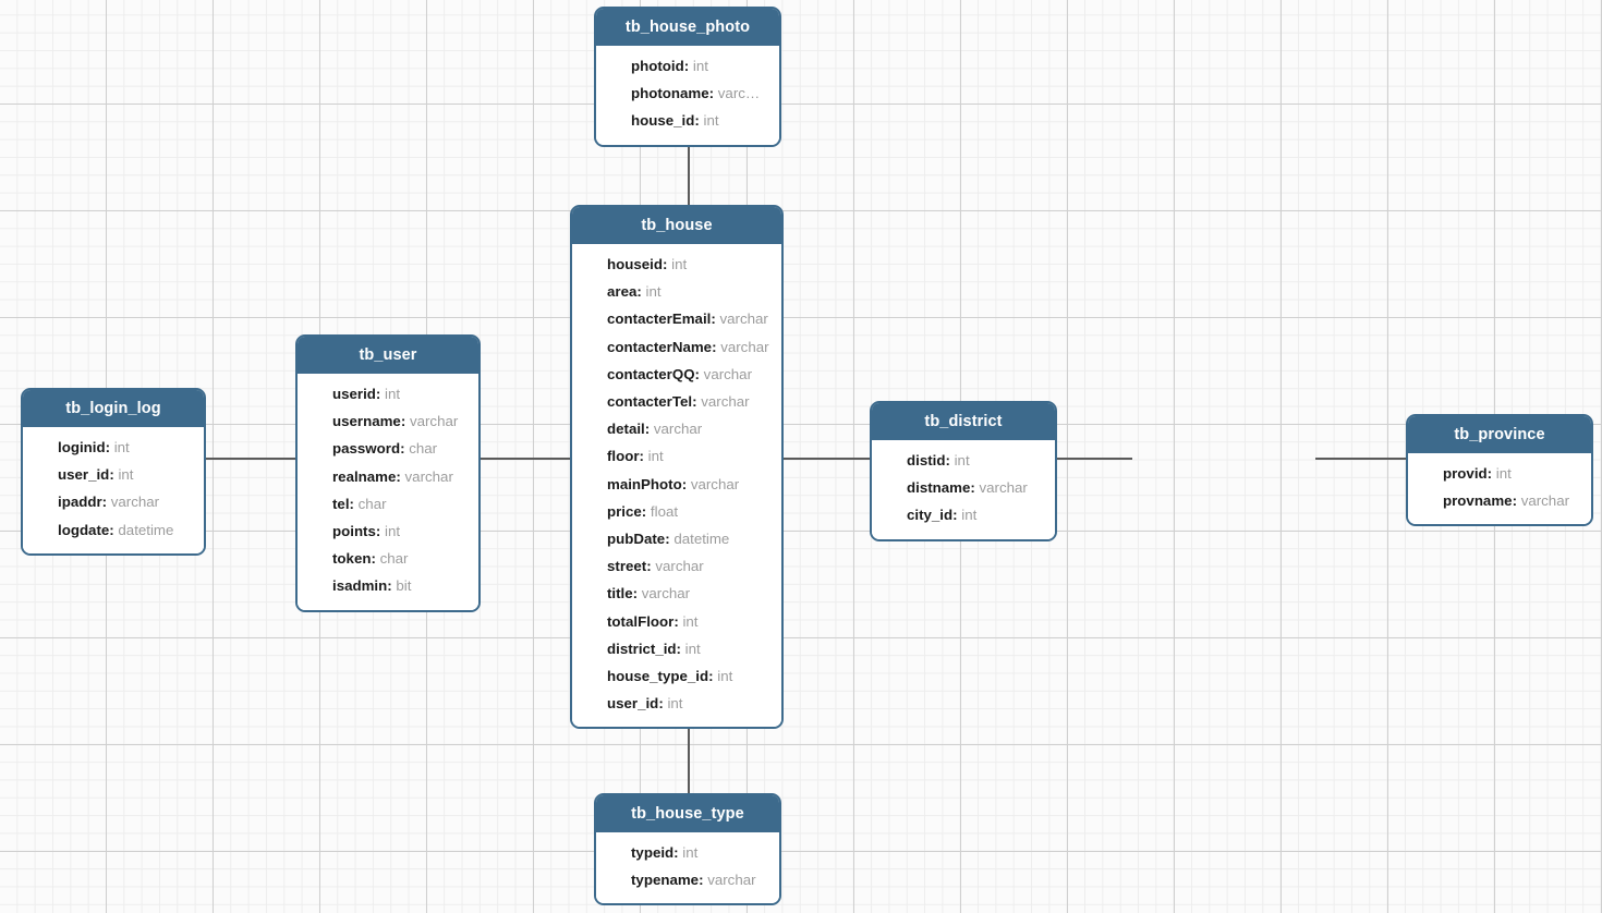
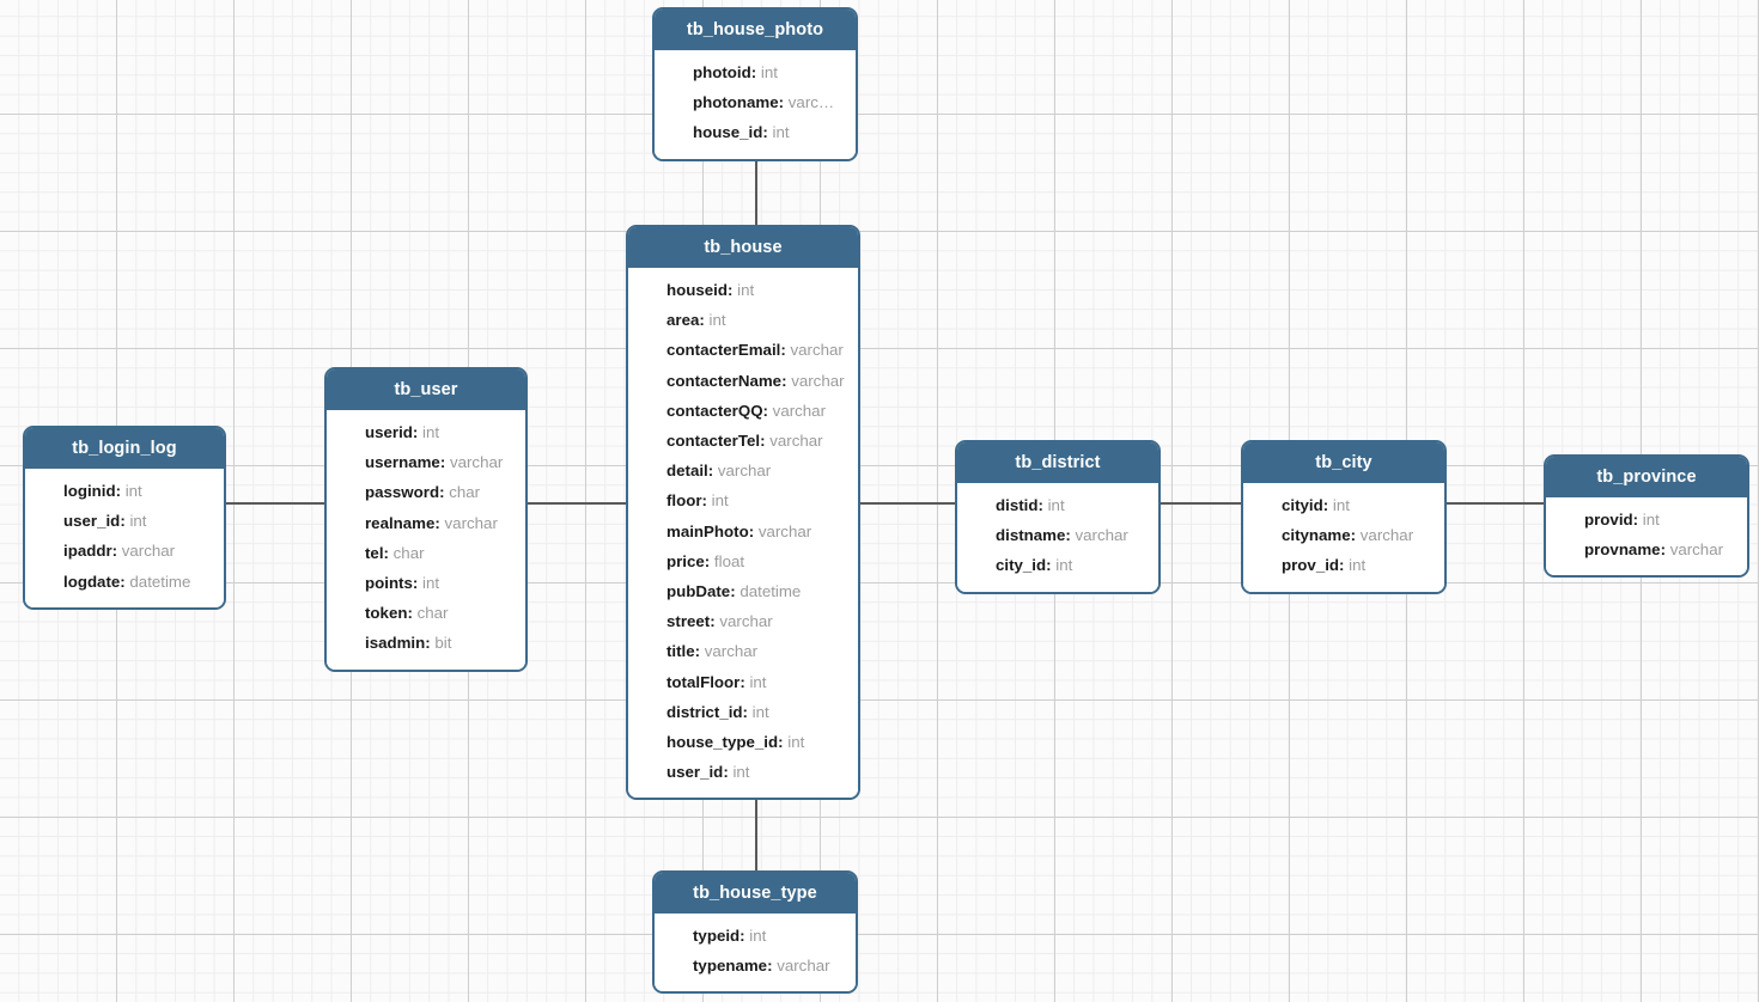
  tb_house_photo
  photoid: int
  photoname: varc…
  house_id: int
  tb_house
  houseid: int
  area: int
  contacterEmail: varchar
  contacterName: varchar
  contacterQQ: varchar
  contacterTel: varchar
  detail: varchar
  floor: int
  mainPhoto: varchar
  price: float
  pubDate: datetime
  street: varchar
  title: varchar
  totalFloor: int
  district_id: int
  house_type_id: int
  user_id: int
  tb_user
  userid: int
  username: varchar
  password: char
  realname: varchar
  tel: char
  points: int
  token: char
  isadmin: bit
  tb_login_log
  loginid: int
  user_id: int
  ipaddr: varchar
  logdate: datetime
  tb_district
  distid: int
  distname: varchar
  city_id: int
+ tb_city
+ cityid: int
+ cityname: varchar
+ prov_id: int
  tb_province
  provid: int
  provname: varchar
  tb_house_type
  typeid: int
  typename: varchar
